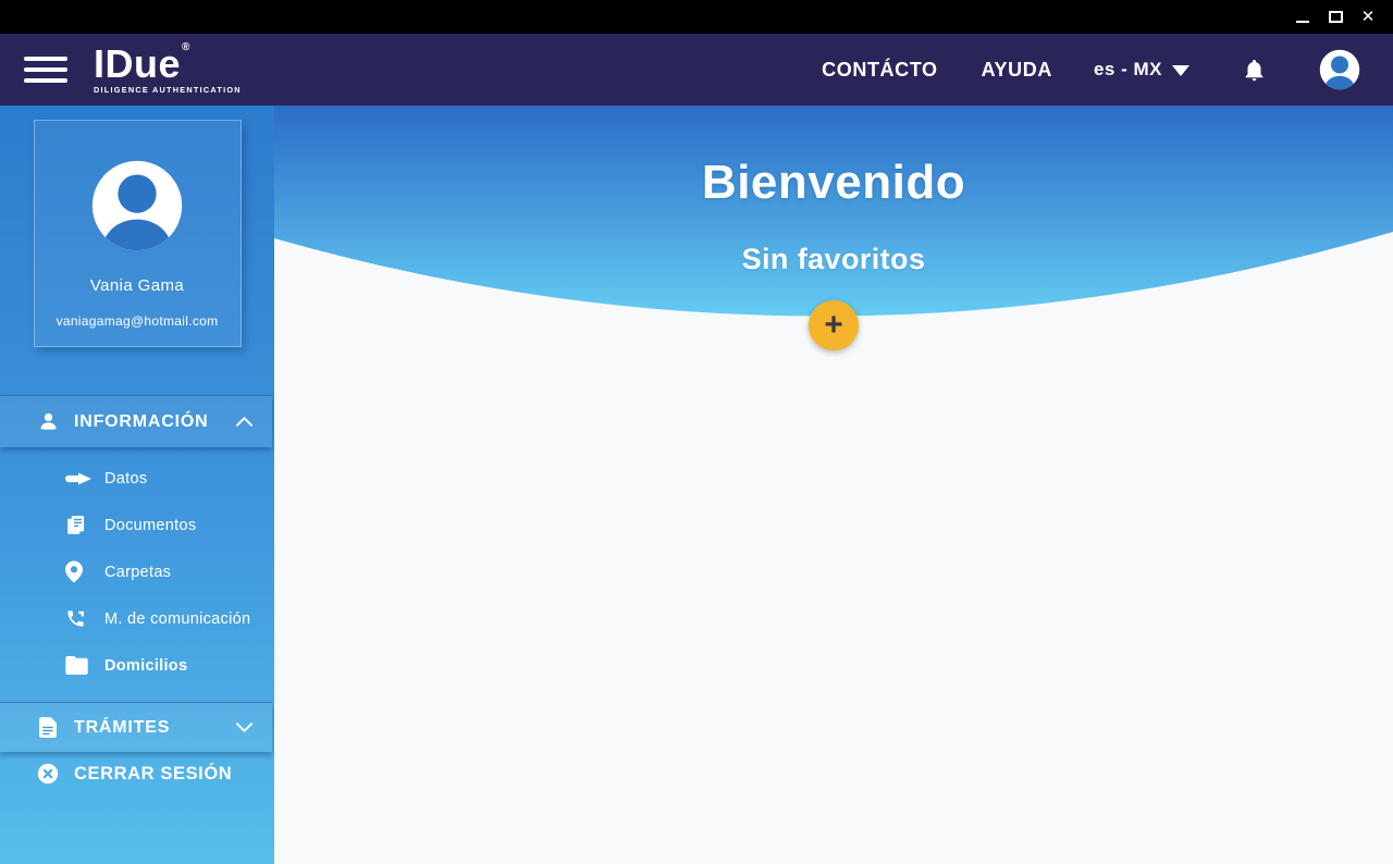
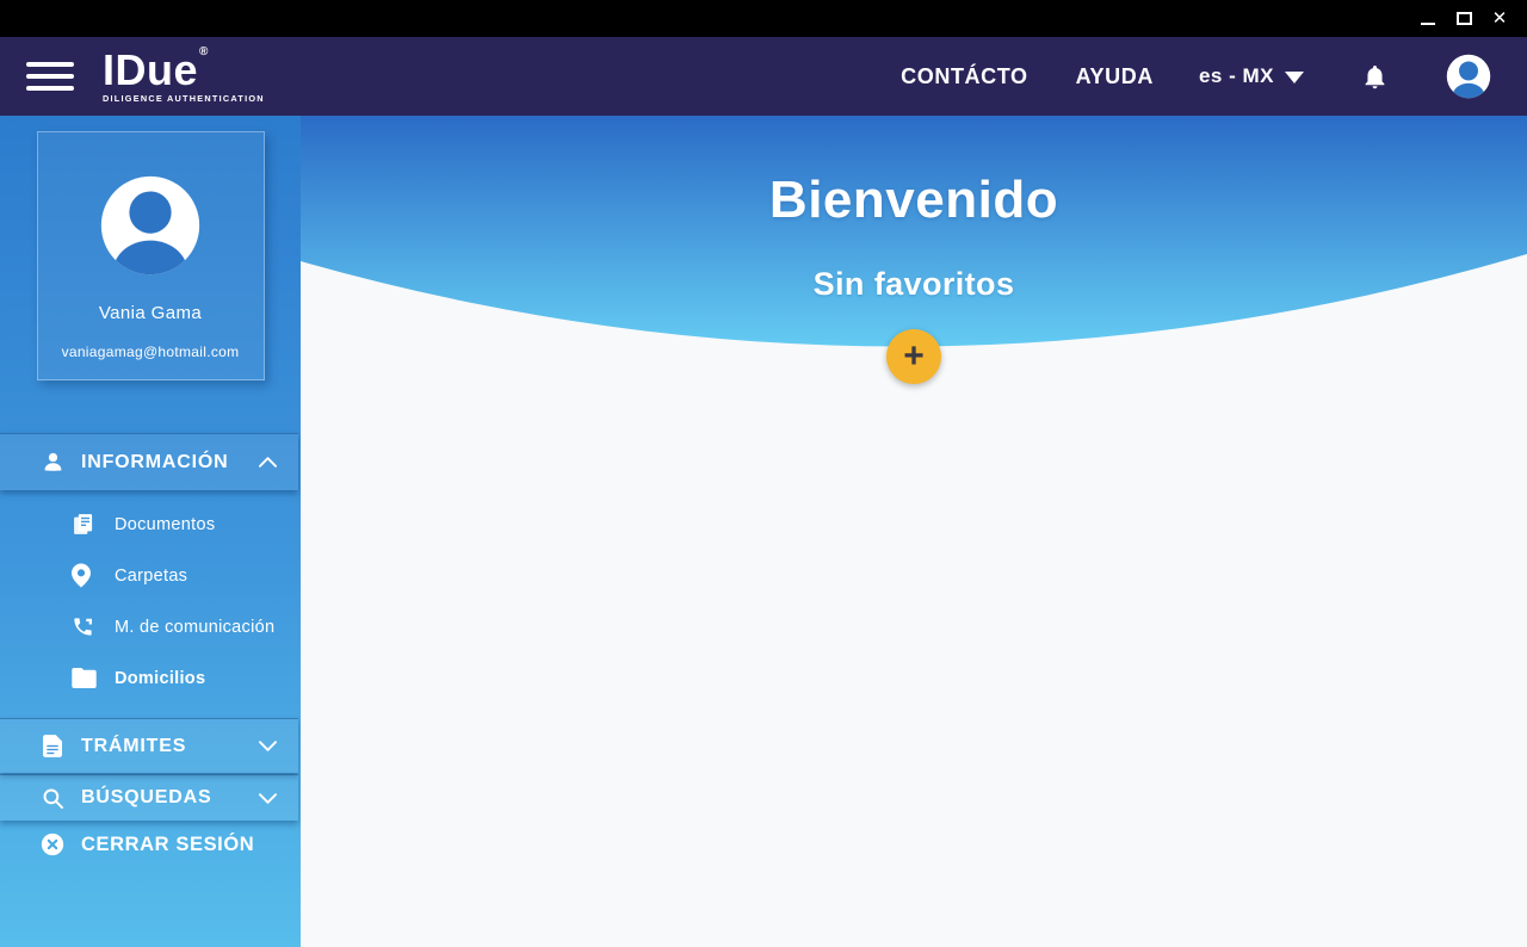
  ✕
  IDue
  ®
  DILIGENCE AUTHENTICATION
  CONTÁCTO
  AYUDA
  es - MX
  Vania Gama
  vaniagamag@hotmail.com
  INFORMACIÓN
- Datos
  Documentos
  Carpetas
  M. de comunicación
  Domicilios
  TRÁMITES
+ BÚSQUEDAS
  CERRAR SESIÓN
  Bienvenido
  Sin favoritos
  +
